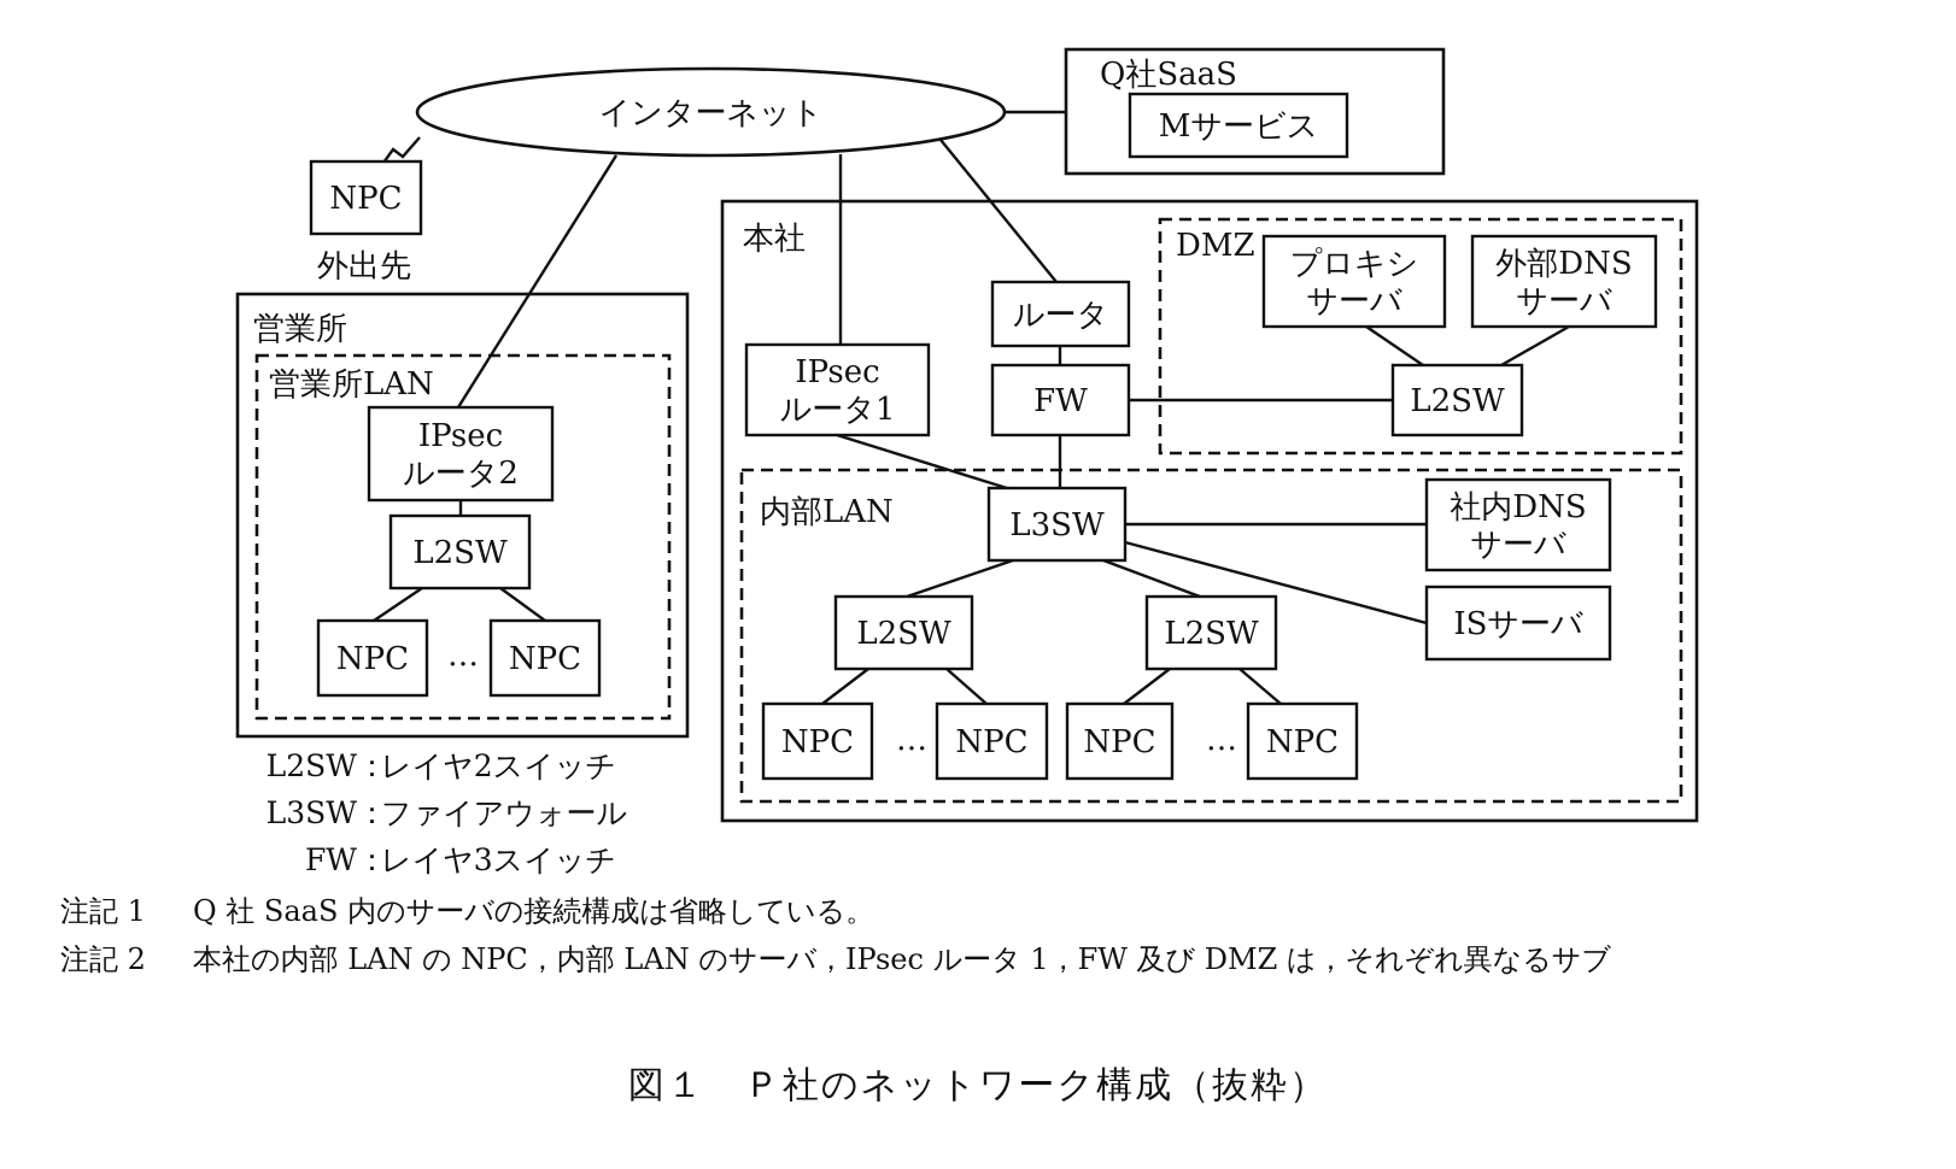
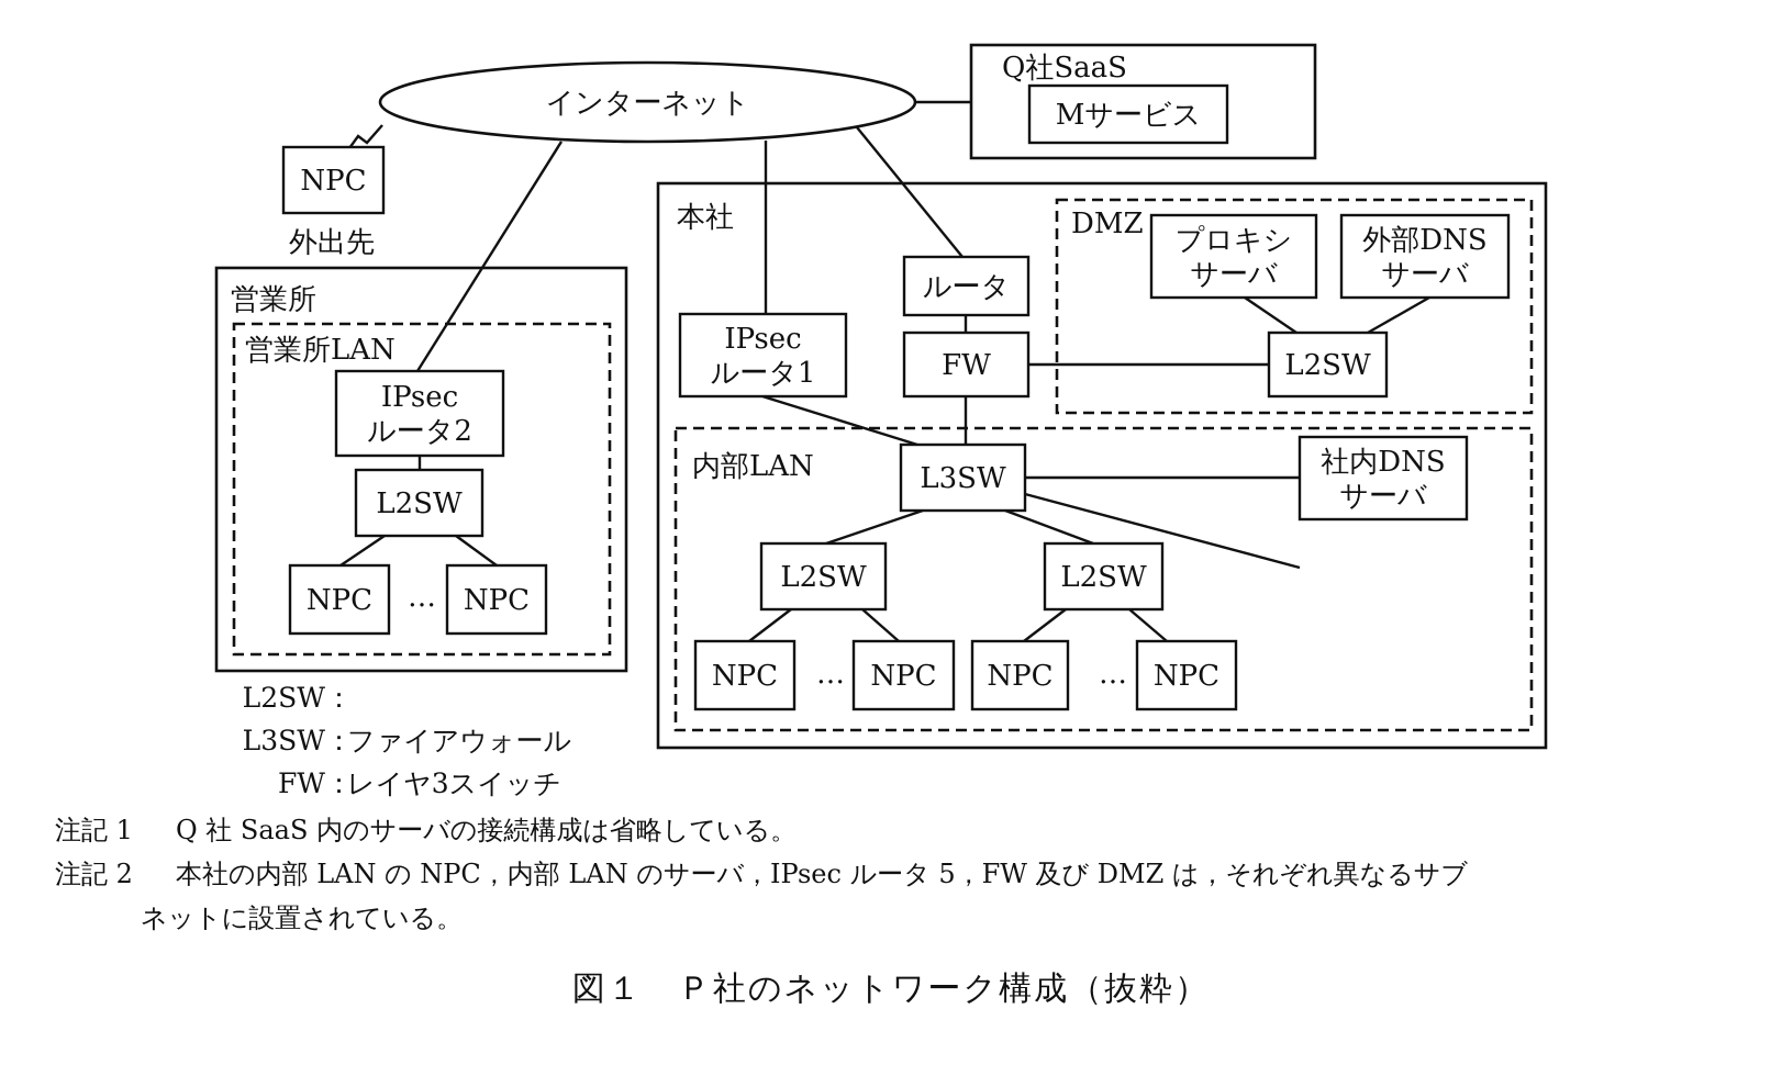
  Q社SaaS
  本社
  DMZ
  内部LAN
  営業所
  営業所LAN
  インターネット
  Mサービス
  NPC
  ルータ
  FW
  IPsec
  ルータ1
  プロキシ
  サーバ
  外部DNS
  サーバ
  L2SW
  L3SW
  社内DNS
  サーバ
- ISサーバ
  L2SW
  L2SW
  NPC
  NPC
  NPC
  NPC
  IPsec
  ルータ2
  L2SW
  NPC
  NPC
  外出先
  …
  …
  …
  L2SW
  ：
- レイヤ2スイッチ
  L3SW
  ：
  ファイアウォール
  FW
  ：
  レイヤ3スイッチ
  注記 1
  Q 社 SaaS 内のサーバの接続構成は省略している。
  注記 2
- 本社の内部 LAN の NPC，内部 LAN のサーバ，IPsec ルータ 1，FW 及び DMZ は，それぞれ異なるサブ
+ 本社の内部 LAN の NPC，内部 LAN のサーバ，IPsec ルータ 5，FW 及び DMZ は，それぞれ異なるサブ
+ ネットに設置されている。
  図１ Ｐ社のネットワーク構成（抜粋）
